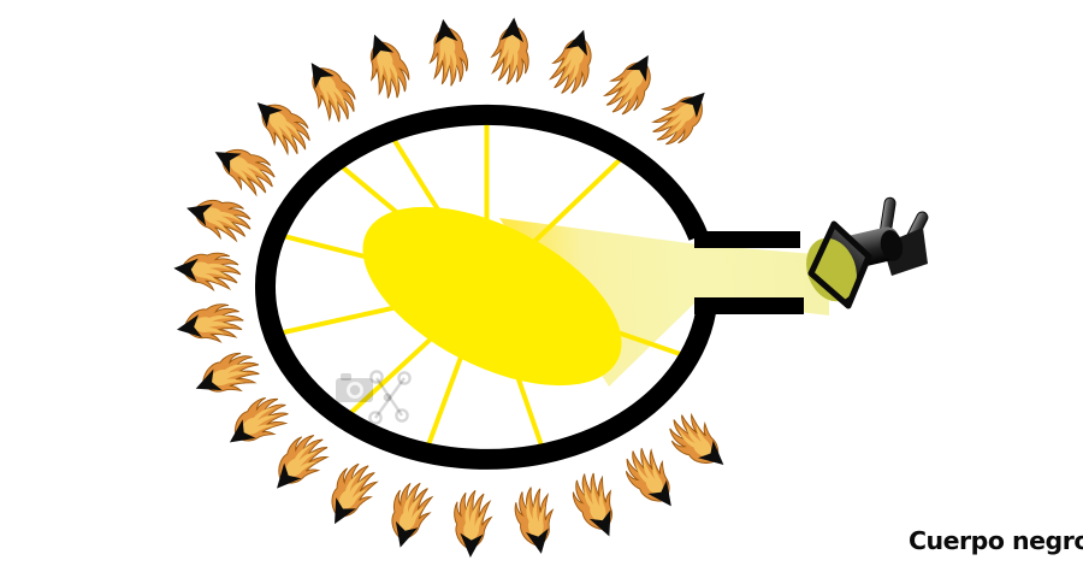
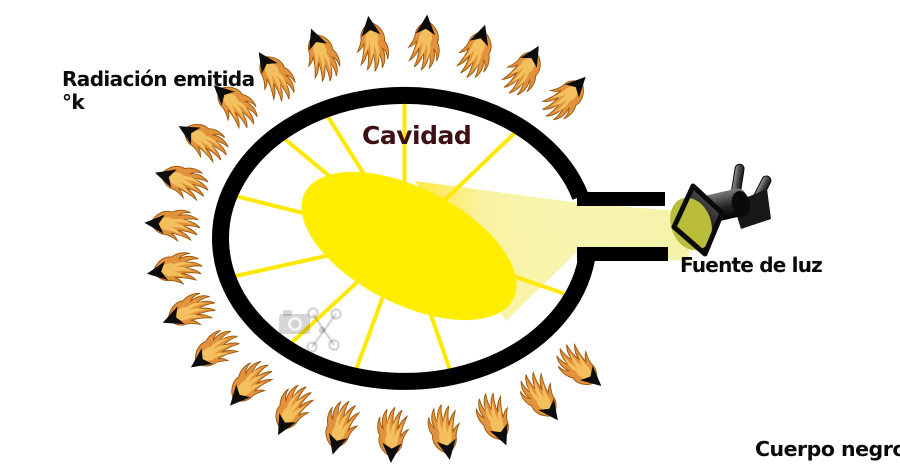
+ Radiación emitida
+ °k
+ Cavidad
+ Fuente de luz
  Cuerpo negro
